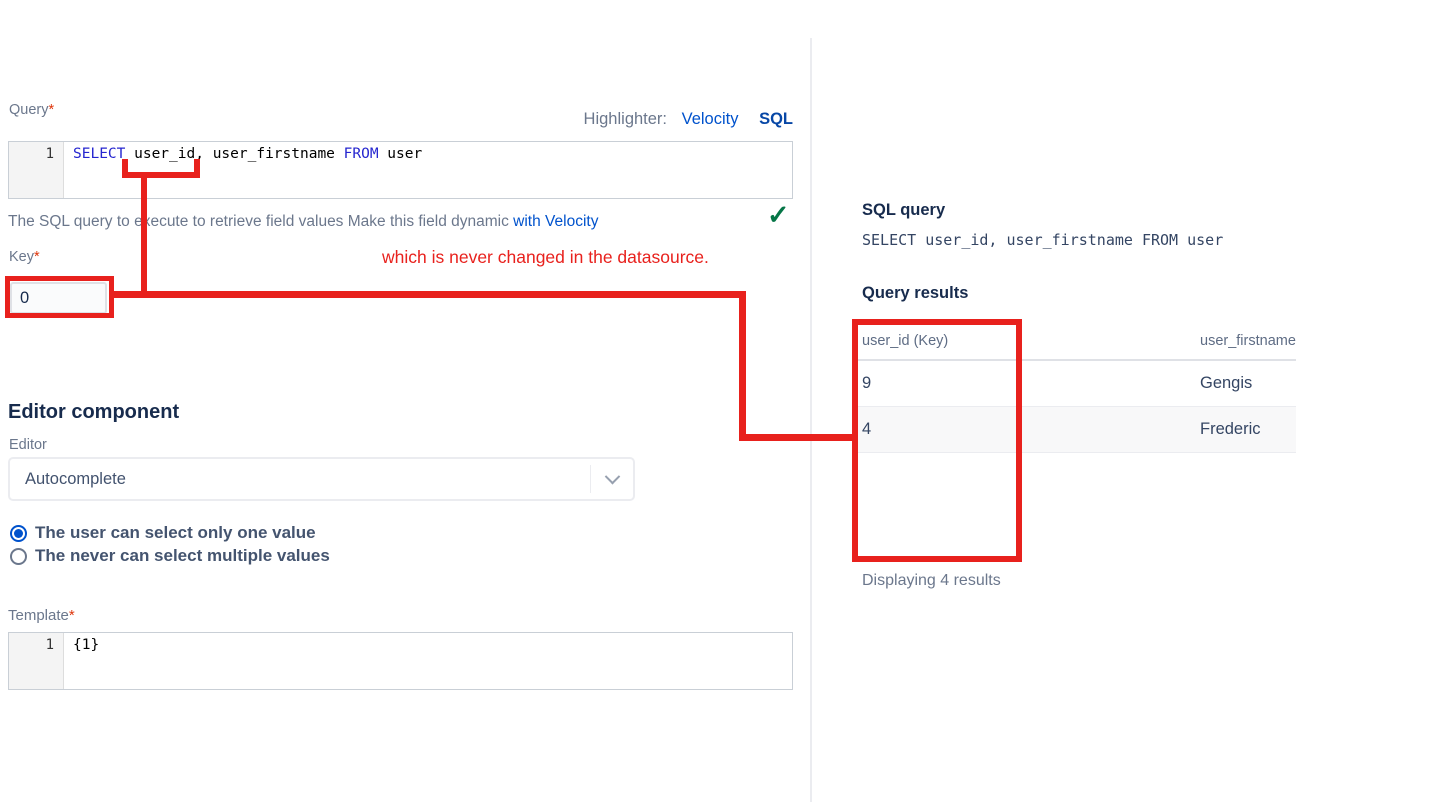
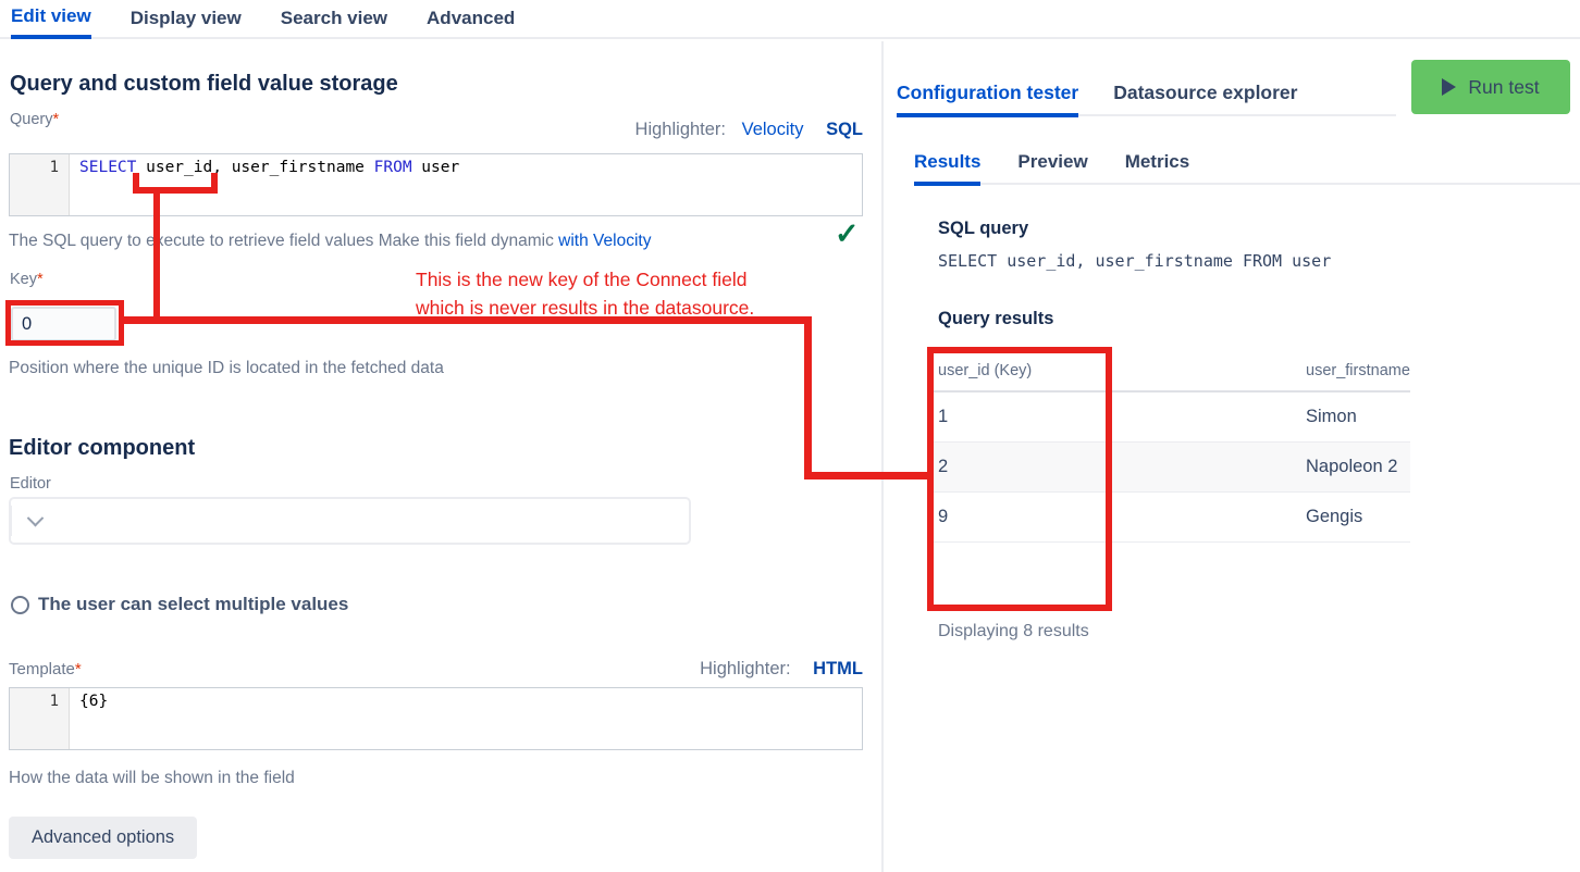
+ Edit view
+ Display view
+ Search view
+ Advanced
+ Query and custom field value storage
  Query*
  Highlighter: Velocity SQL
  1
  SELECT user_id, user_firstname FROM user
  The SQL query to eecute to retrieve field values Make this field dynamic with Velocity
  ✓
  Key*
  0
+ Position where the unique ID is located in the fetched data
  Editor component
  Editor
- Autocomplete
- The user can select only one value
- The never can select multiple values
+ The user can select multiple values
  Template*
+ Highlighter: HTML
  1
- {1}
+ {6}
+ How the data will be shown in the field
+ Advanced options
+ Configuration tester
+ Datasource explorer
+ Run test
+ Results
+ Preview
+ Metrics
  SQL query
  SELECT user_id, user_firstname FROM user
  Query results
  user_id (Key)	user_firstname
+ 1	Simon
+ 2	Napoleon 2
  9	Gengis
- 4	Frederic
- Displaying 4 results
+ Displaying 8 results
+ This is the new key of the Connect field
- which is never changed in the datasource.
+ which is never results in the datasource.
